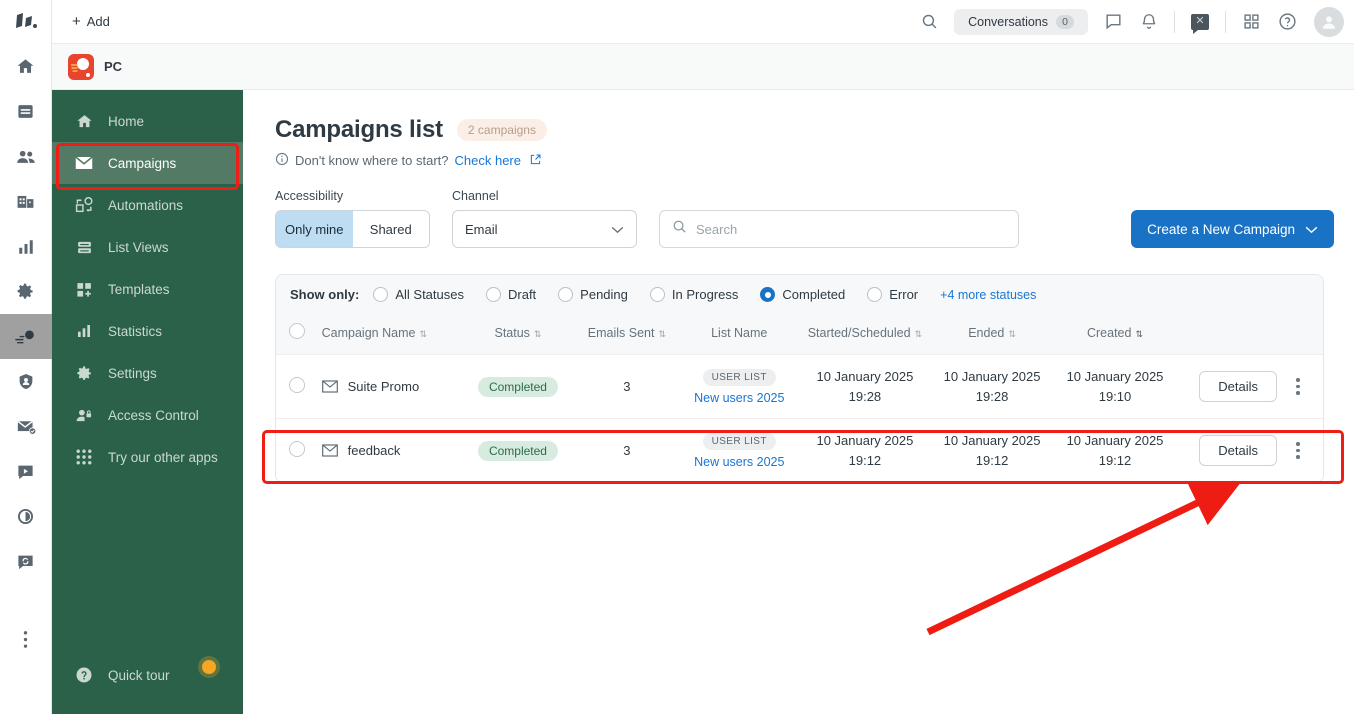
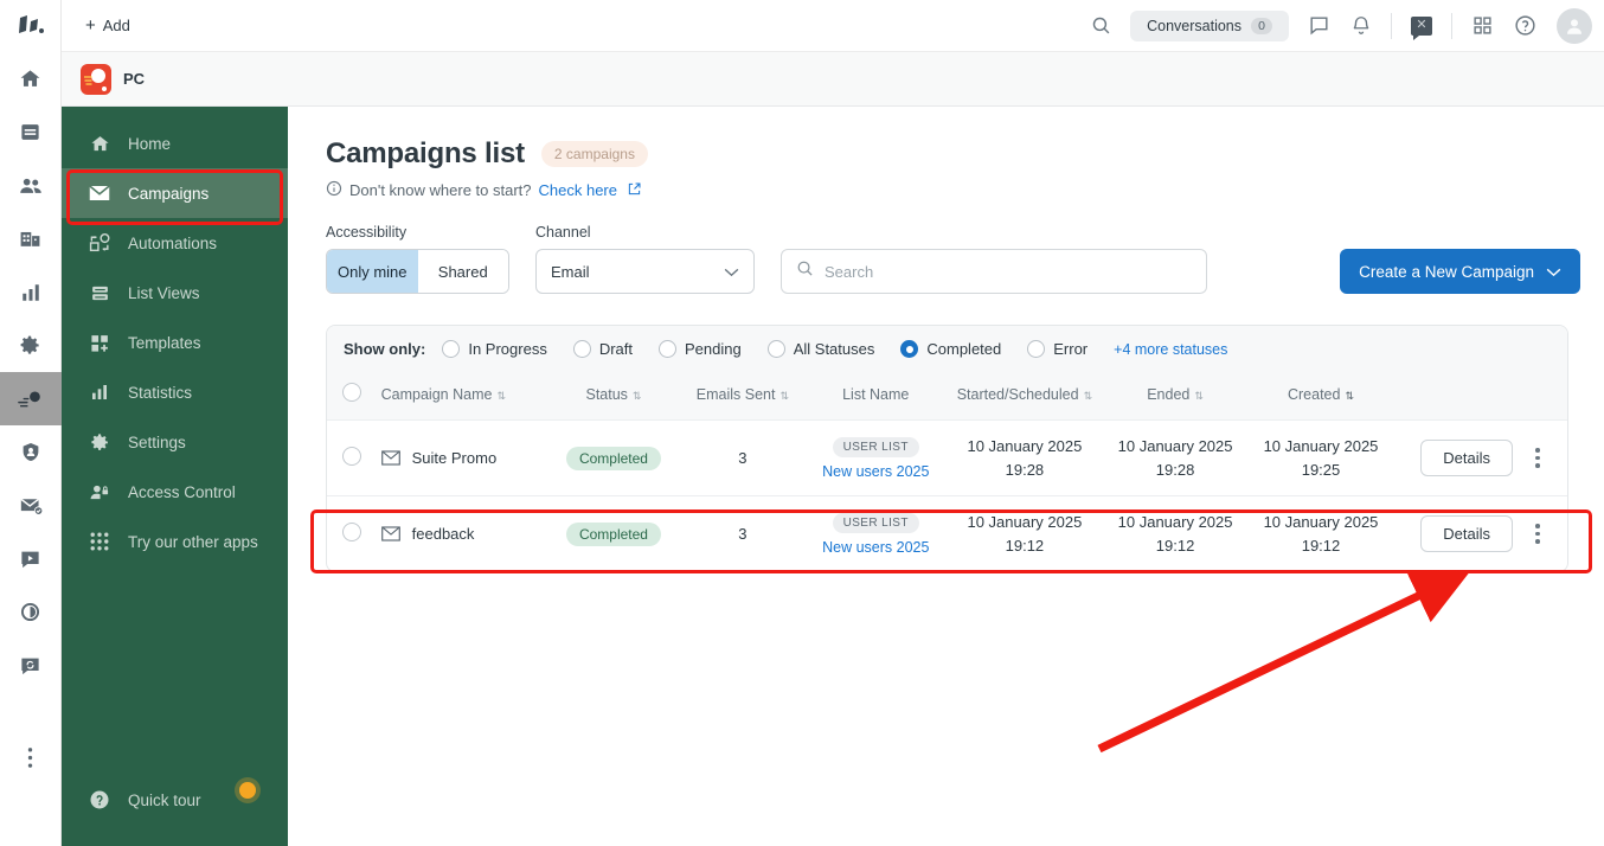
  +
  Add
  Conversations
  0
  ✕
  PC
  Home
  Campaigns
  Automations
  List Views
  Templates
  Statistics
  Settings
  Access Control
  Try our other apps
  Quick tour
  Campaigns list
  2 campaigns
  Don't know where to start?
  Check here
  Accessibility
  Only mine
  Shared
  Channel
  Email
  Search
  Create a New Campaign
  Show only:
- All Statuses
+ In Progress
  Draft
  Pending
- In Progress
+ All Statuses
  Completed
  Error
  +4 more statuses
  	Campaign Name ⇅	Status ⇅	Emails Sent ⇅	List Name	Started/Scheduled ⇅	Ended ⇅	Created ⇅
- 	Suite Promo	Completed	3	USER LIST New users 2025	10 January 2025 19:28	10 January 2025 19:28	10 January 2025 19:10	Details
+ 	Suite Promo	Completed	3	USER LIST New users 2025	10 January 2025 19:28	10 January 2025 19:28	10 January 2025 19:25	Details
  	feedback	Completed	3	USER LIST New users 2025	10 January 2025 19:12	10 January 2025 19:12	10 January 2025 19:12	Details
